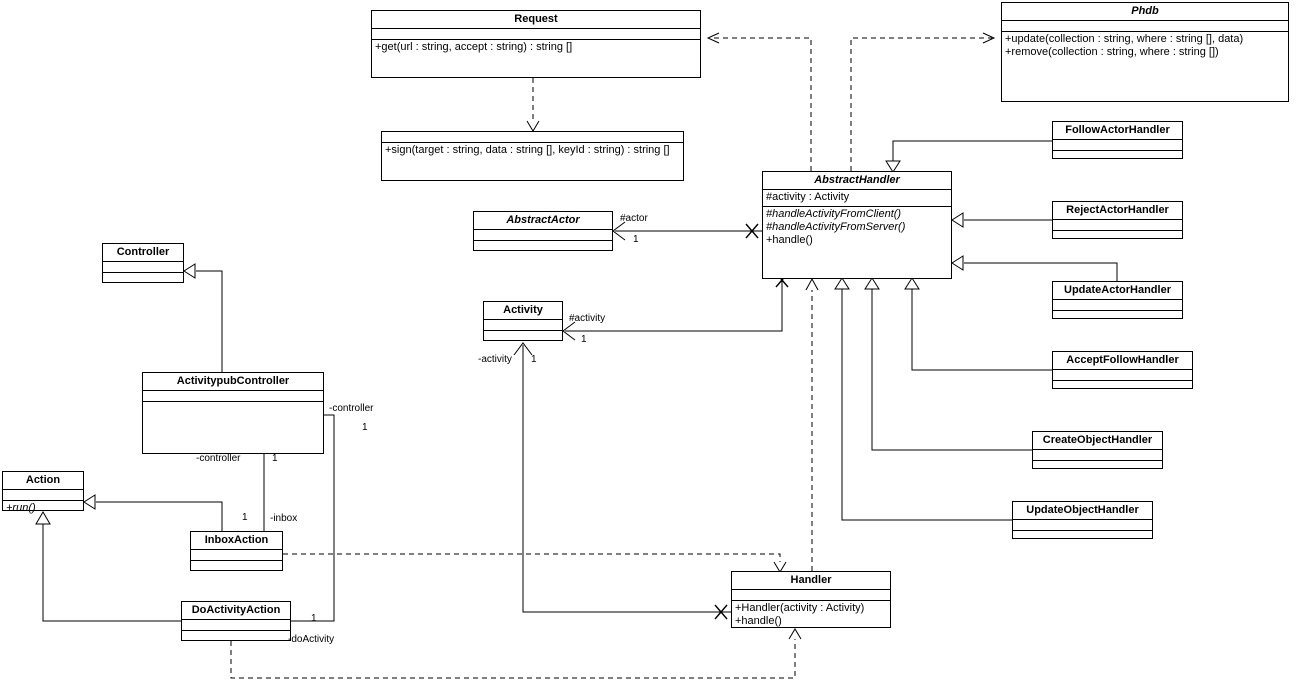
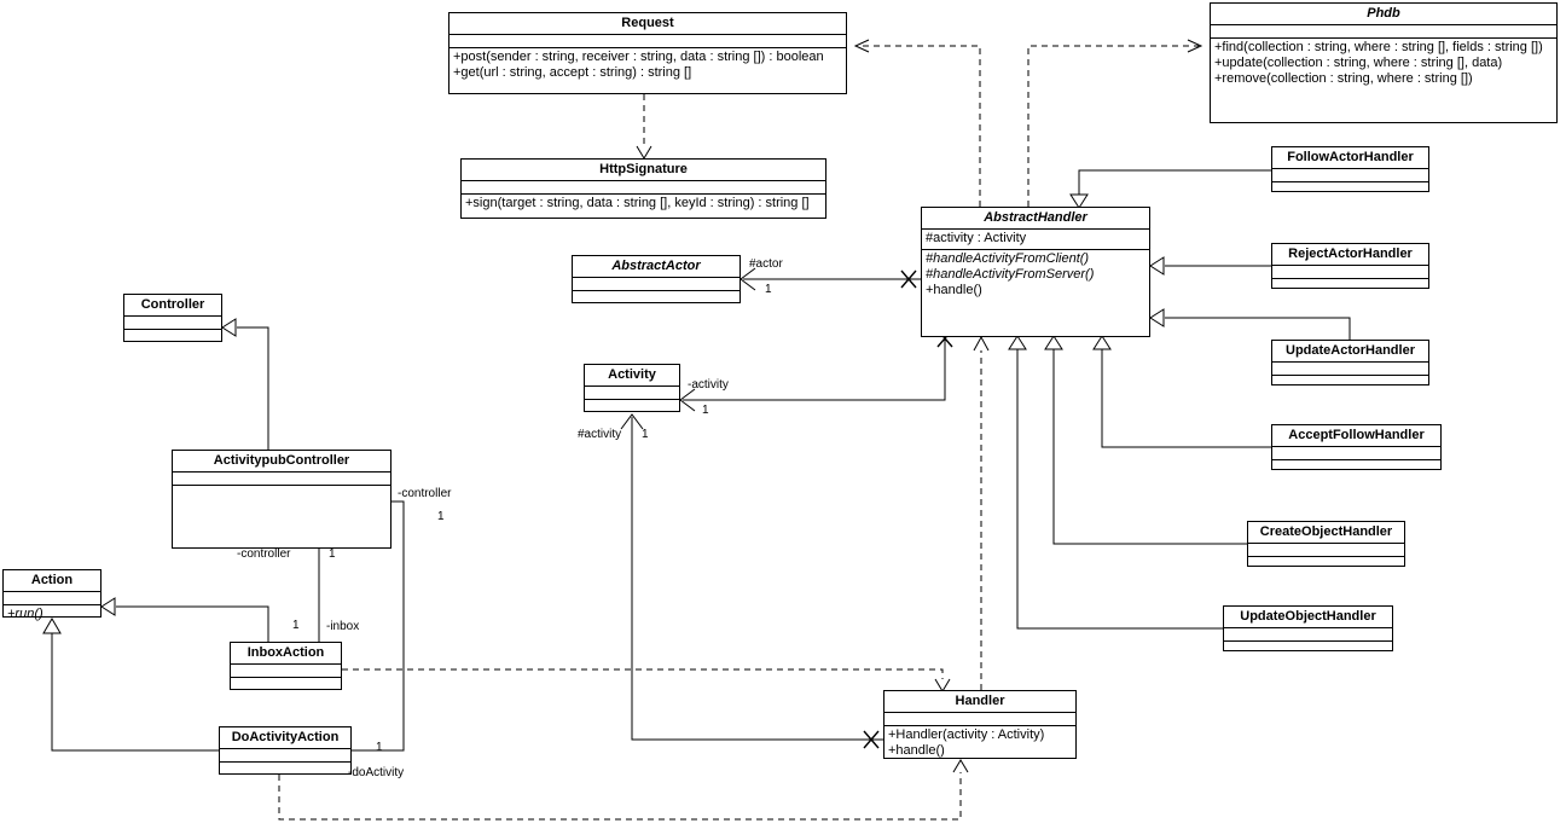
  Request
+ +post(sender : string, receiver : string, data : string []) : boolean
  +get(url : string, accept : string) : string []
  Phdb
+ +find(collection : string, where : string [], fields : string [])
  +update(collection : string, where : string [], data)
  +remove(collection : string, where : string [])
+ HttpSignature
  +sign(target : string, data : string [], keyId : string) : string []
  AbstractHandler
  #activity : Activity
  #handleActivityFromClient()
  #handleActivityFromServer()
  +handle()
  AbstractActor
  Activity
  Controller
  ActivitypubController
  Action
  +run()
  InboxAction
  DoActivityAction
  Handler
  +Handler(activity : Activity)
  +handle()
  FollowActorHandler
  RejectActorHandler
  UpdateActorHandler
  AcceptFollowHandler
  CreateObjectHandler
  UpdateObjectHandler
  #actor
  1
- #activity
+ -activity
  1
- -activity
+ #activity
  1
  -controller
  1
  -controller
  1
  -inbox
  1
  -doActivity
  1
